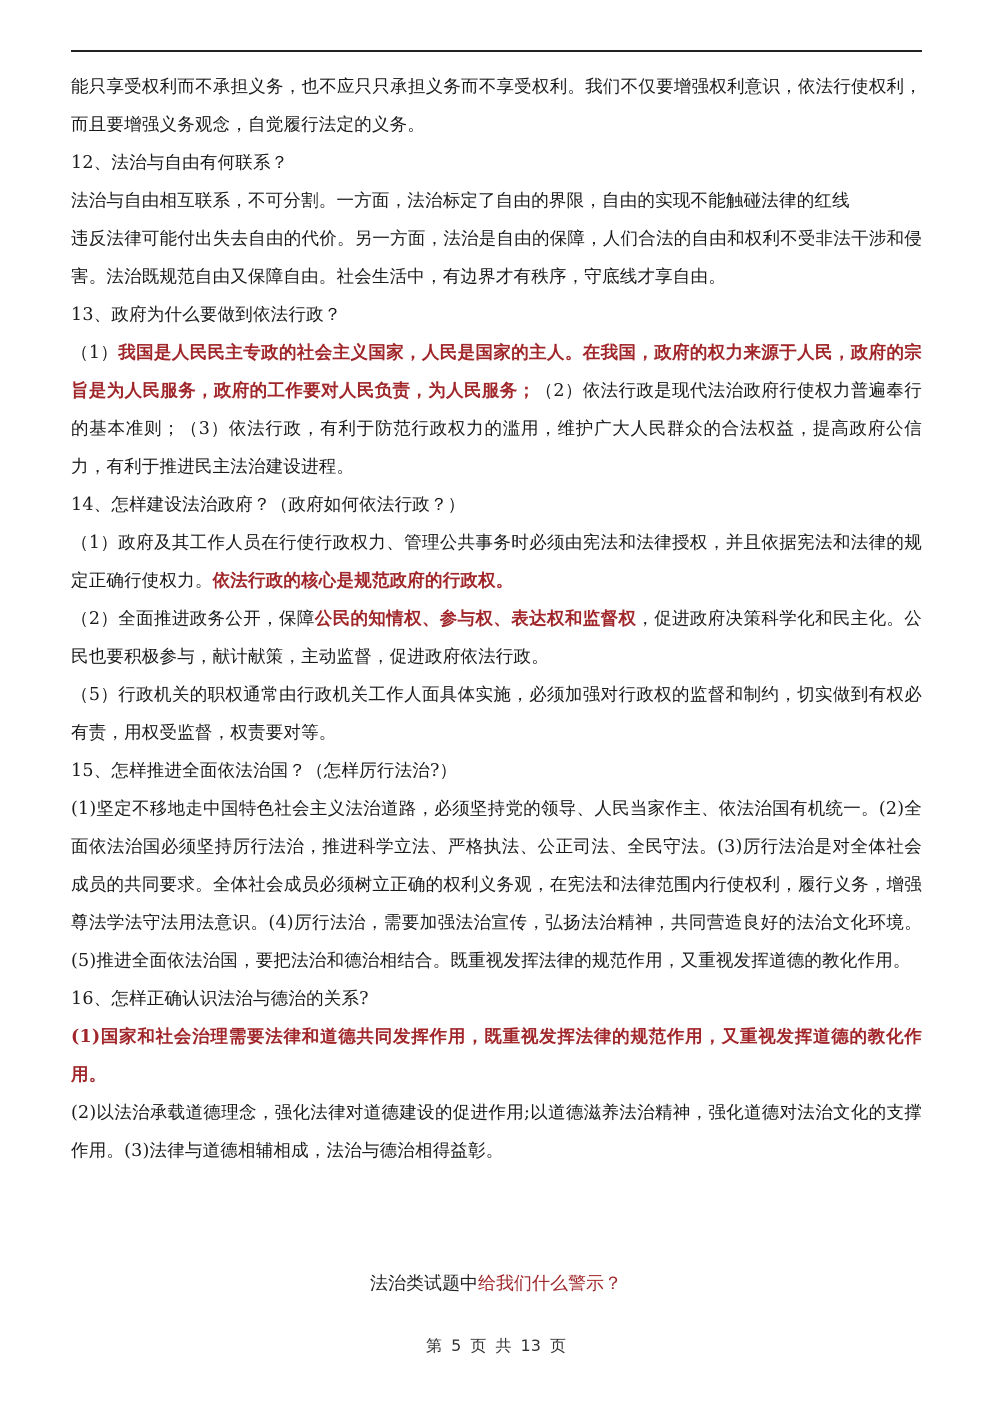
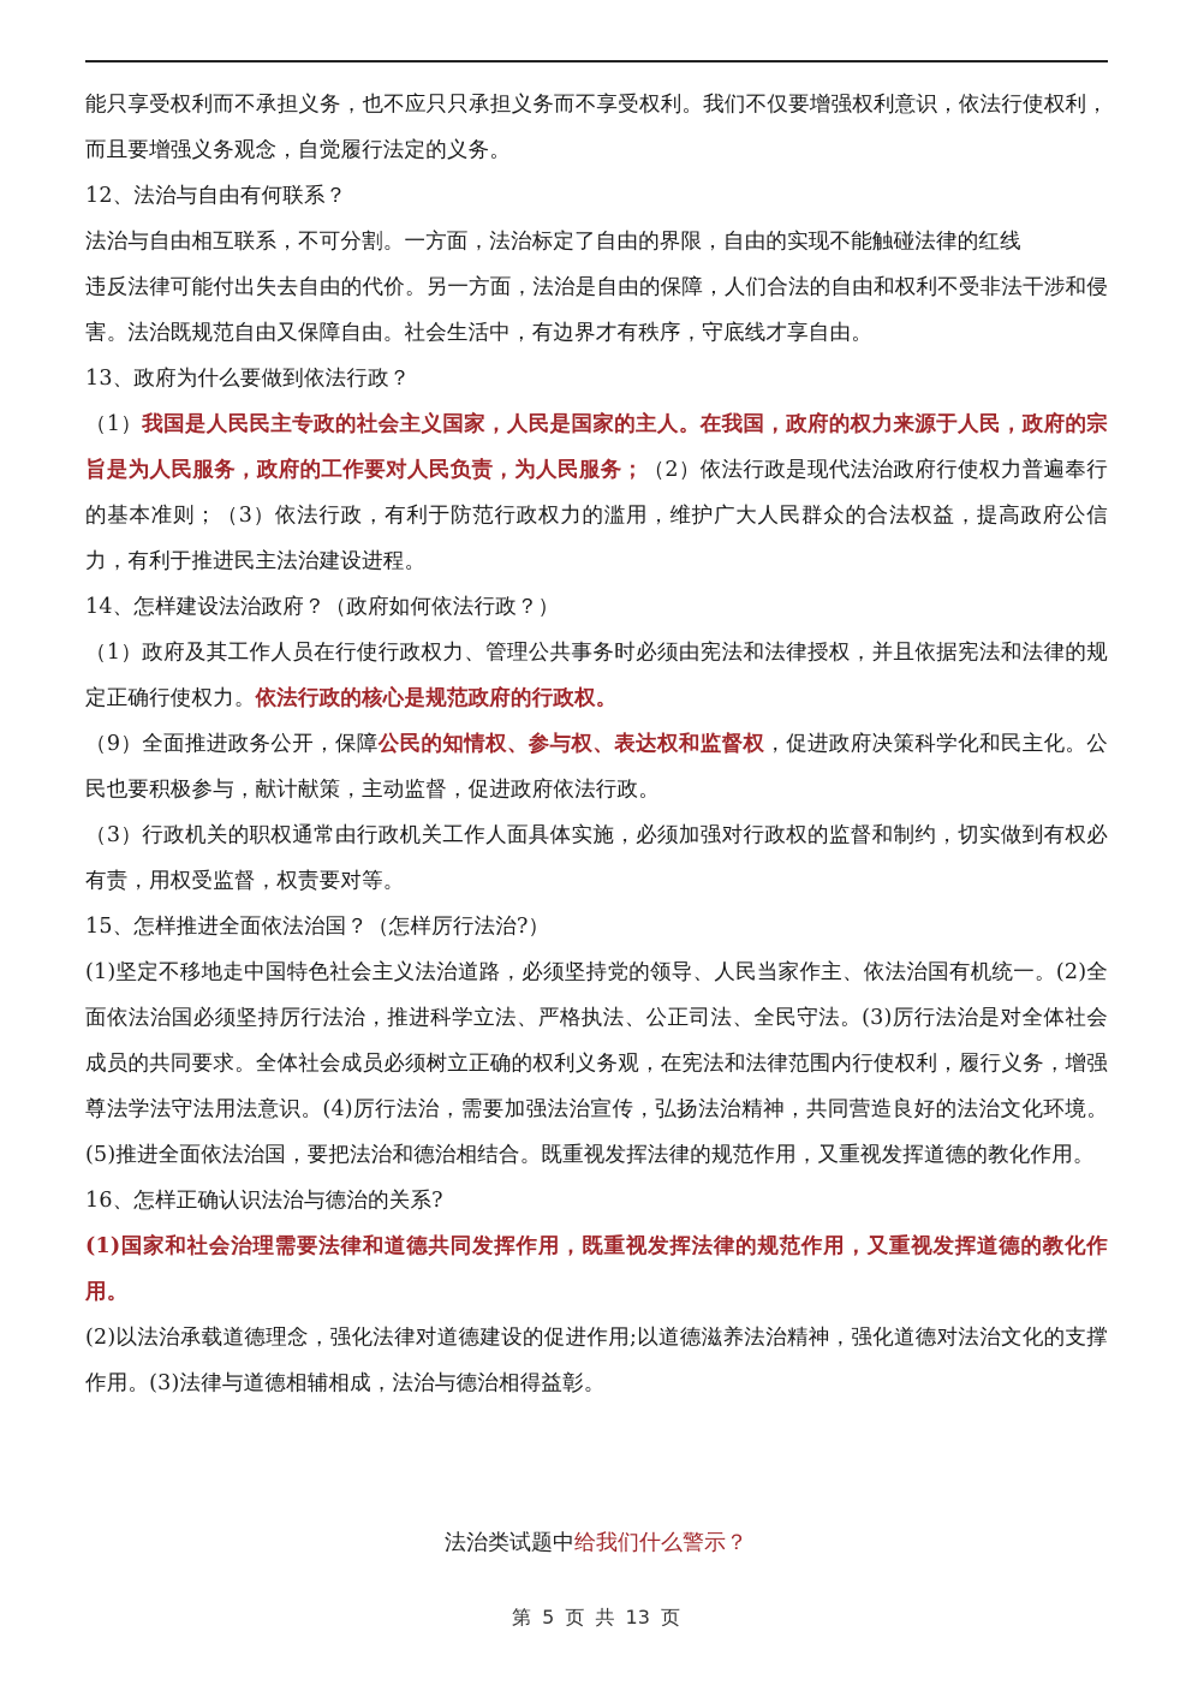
  能只享受权利而不承担义务，也不应只只承担义务而不享受权利。我们不仅要增强权利意识，依法行使权利，而且要增强义务观念，自觉履行法定的义务。
  12、法治与自由有何联系？
  法治与自由相互联系，不可分割。一方面，法治标定了自由的界限，自由的实现不能触碰法律的红线
  违反法律可能付出失去自由的代价。另一方面，法治是自由的保障，人们合法的自由和权利不受非法干涉和侵害。法治既规范自由又保障自由。社会生活中，有边界才有秩序，守底线才享自由。
  13、政府为什么要做到依法行政？
  （1）我国是人民民主专政的社会主义国家，人民是国家的主人。在我国，政府的权力来源于人民，政府的宗旨是为人民服务，政府的工作要对人民负责，为人民服务；（2）依法行政是现代法治政府行使权力普遍奉行的基本准则；（3）依法行政，有利于防范行政权力的滥用，维护广大人民群众的合法权益，提高政府公信力，有利于推进民主法治建设进程。
  14、怎样建设法治政府？（政府如何依法行政？）
  （1）政府及其工作人员在行使行政权力、管理公共事务时必须由宪法和法律授权，并且依据宪法和法律的规定正确行使权力。依法行政的核心是规范政府的行政权。
- （2）全面推进政务公开，保障公民的知情权、参与权、表达权和监督权，促进政府决策科学化和民主化。公民也要积极参与，献计献策，主动监督，促进政府依法行政。
+ （9）全面推进政务公开，保障公民的知情权、参与权、表达权和监督权，促进政府决策科学化和民主化。公民也要积极参与，献计献策，主动监督，促进政府依法行政。
- （5）行政机关的职权通常由行政机关工作人面具体实施，必须加强对行政权的监督和制约，切实做到有权必有责，用权受监督，权责要对等。
+ （3）行政机关的职权通常由行政机关工作人面具体实施，必须加强对行政权的监督和制约，切实做到有权必有责，用权受监督，权责要对等。
  15、怎样推进全面依法治国？（怎样厉行法治?）
  (1)坚定不移地走中国特色社会主义法治道路，必须坚持党的领导、人民当家作主、依法治国有机统一。(2)全面依法治国必须坚持厉行法治，推进科学立法、严格执法、公正司法、全民守法。(3)厉行法治是对全体社会成员的共同要求。全体社会成员必须树立正确的权利义务观，在宪法和法律范围内行使权利，履行义务，增强尊法学法守法用法意识。(4)厉行法治，需要加强法治宣传，弘扬法治精神，共同营造良好的法治文化环境。(5)推进全面依法治国，要把法治和德治相结合。既重视发挥法律的规范作用，又重视发挥道德的教化作用。
  16、怎样正确认识法治与德治的关系?
  (1)国家和社会治理需要法律和道德共同发挥作用，既重视发挥法律的规范作用，又重视发挥道德的教化作用。
  (2)以法治承载道德理念，强化法律对道德建设的促进作用;以道德滋养法治精神，强化道德对法治文化的支撑作用。(3)法律与道德相辅相成，法治与德治相得益彰。
  法治类试题中给我们什么警示？
  第 5 页 共 13 页
